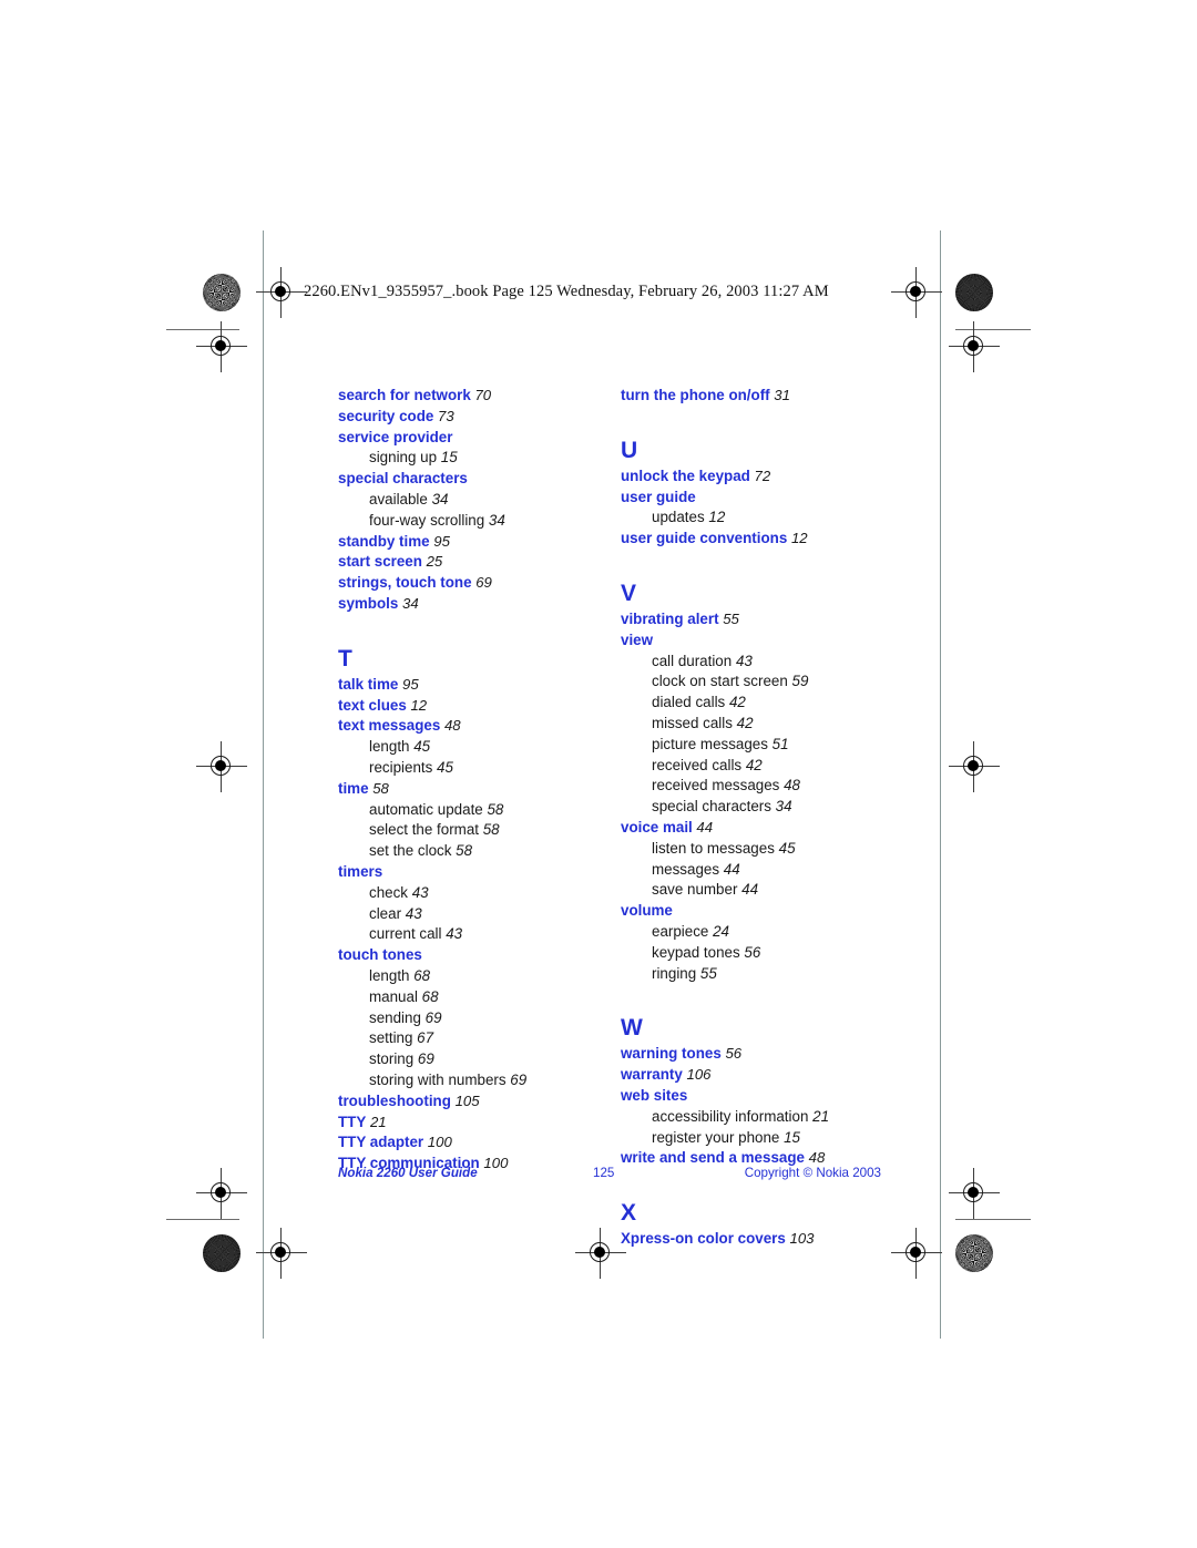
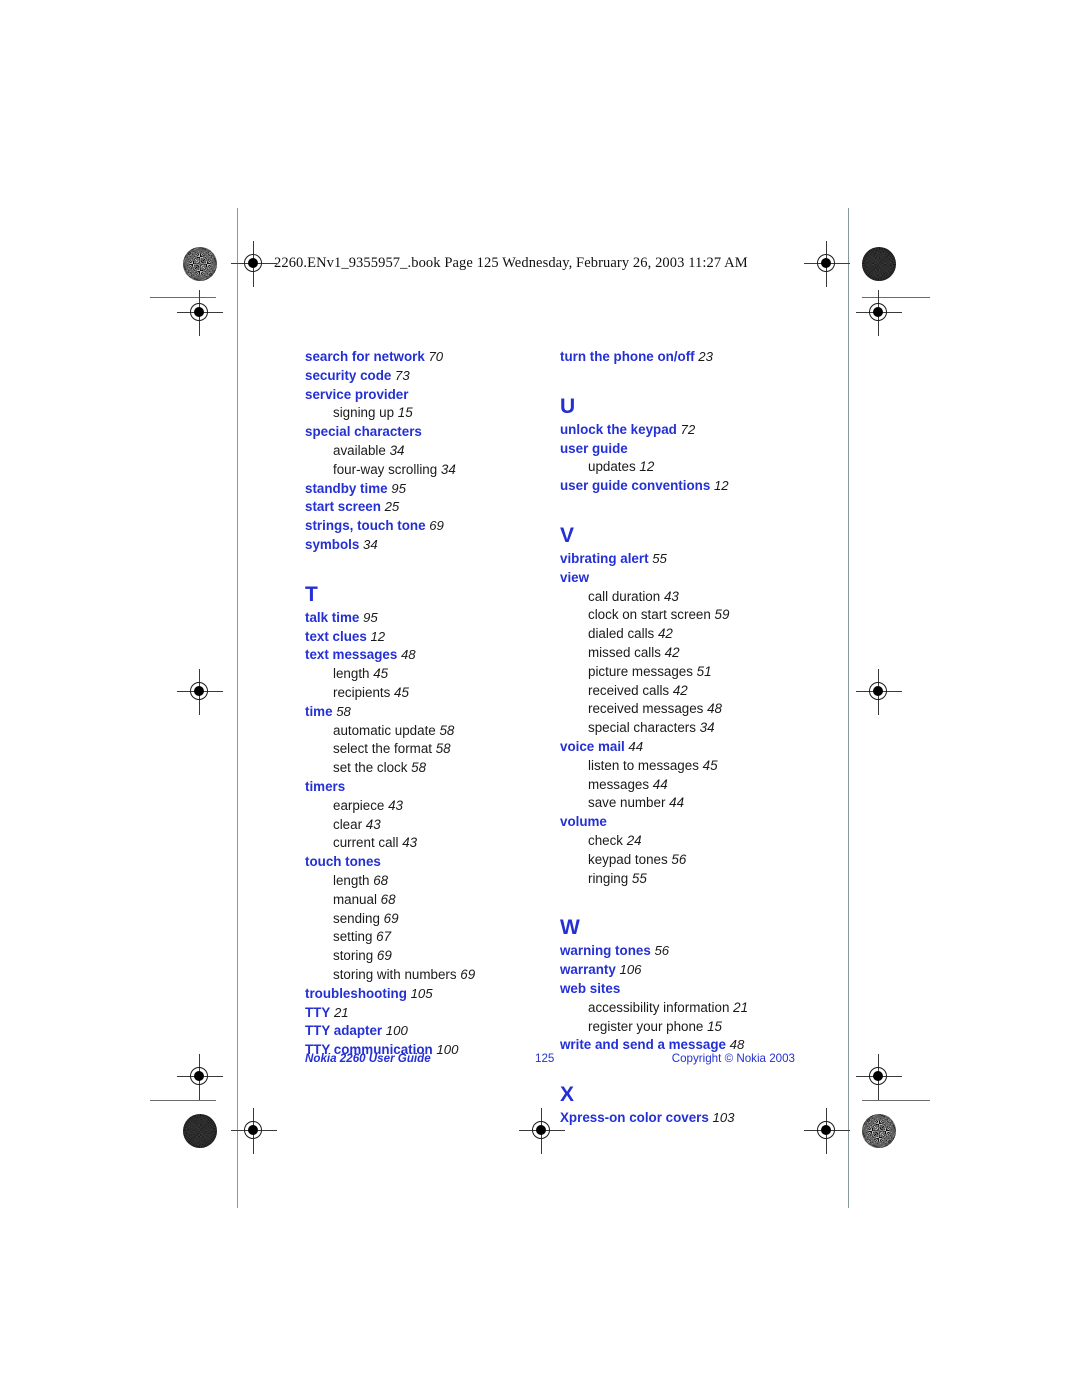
  2260.ENv1_9355957_.book Page 125 Wednesday, February 26, 2003 11:27 AM
  search for network 70
  security code 73
  service provider
  signing up 15
  special characters
  available 34
  four-way scrolling 34
  standby time 95
  start screen 25
  strings, touch tone 69
  symbols 34
  T
  talk time 95
  text clues 12
  text messages 48
  length 45
  recipients 45
  time 58
  automatic update 58
  select the format 58
  set the clock 58
  timers
- check 43
+ earpiece 43
  clear 43
  current call 43
  touch tones
  length 68
  manual 68
  sending 69
  setting 67
  storing 69
  storing with numbers 69
  troubleshooting 105
  TTY 21
  TTY adapter 100
  TTY communication 100
- turn the phone on/off 31
+ turn the phone on/off 23
  U
  unlock the keypad 72
  user guide
  updates 12
  user guide conventions 12
  V
  vibrating alert 55
  view
  call duration 43
  clock on start screen 59
  dialed calls 42
  missed calls 42
  picture messages 51
  received calls 42
  received messages 48
  special characters 34
  voice mail 44
  listen to messages 45
  messages 44
  save number 44
  volume
- earpiece 24
+ check 24
  keypad tones 56
  ringing 55
  W
  warning tones 56
  warranty 106
  web sites
  accessibility information 21
  register your phone 15
  write and send a message 48
  X
  Xpress-on color covers 103
  Nokia 2260 User Guide
  125
  Copyright © Nokia 2003
